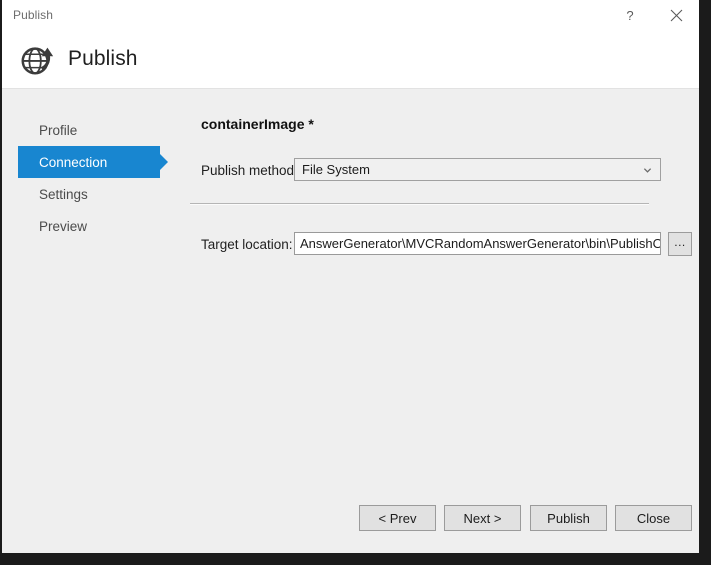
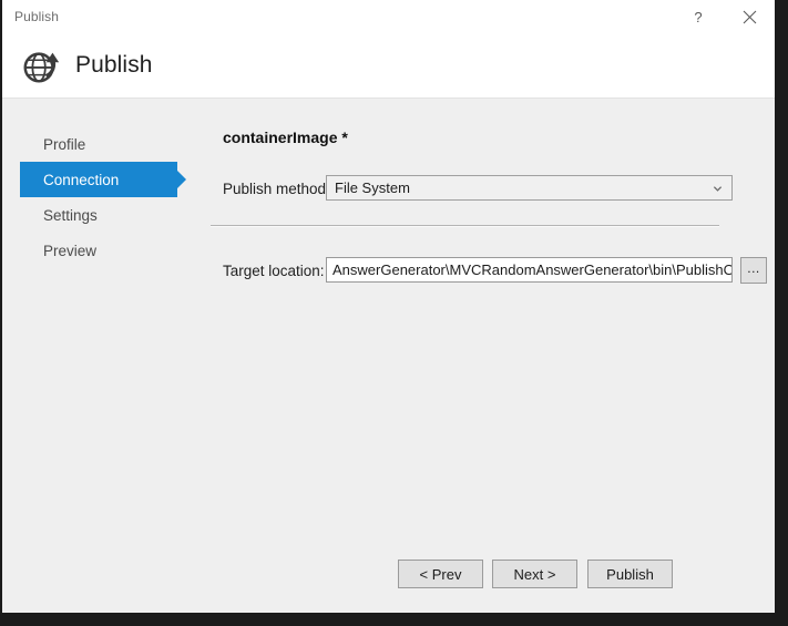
  Publish
  ?
  Publish
  Profile
  Connection
  Settings
  Preview
  containerImage *
  Publish method
  File System
  Target location:
  AnswerGenerator\MVCRandomAnswerGenerator\bin\PublishO
  ...
  < Prev
  Next >
  Publish
- Close
